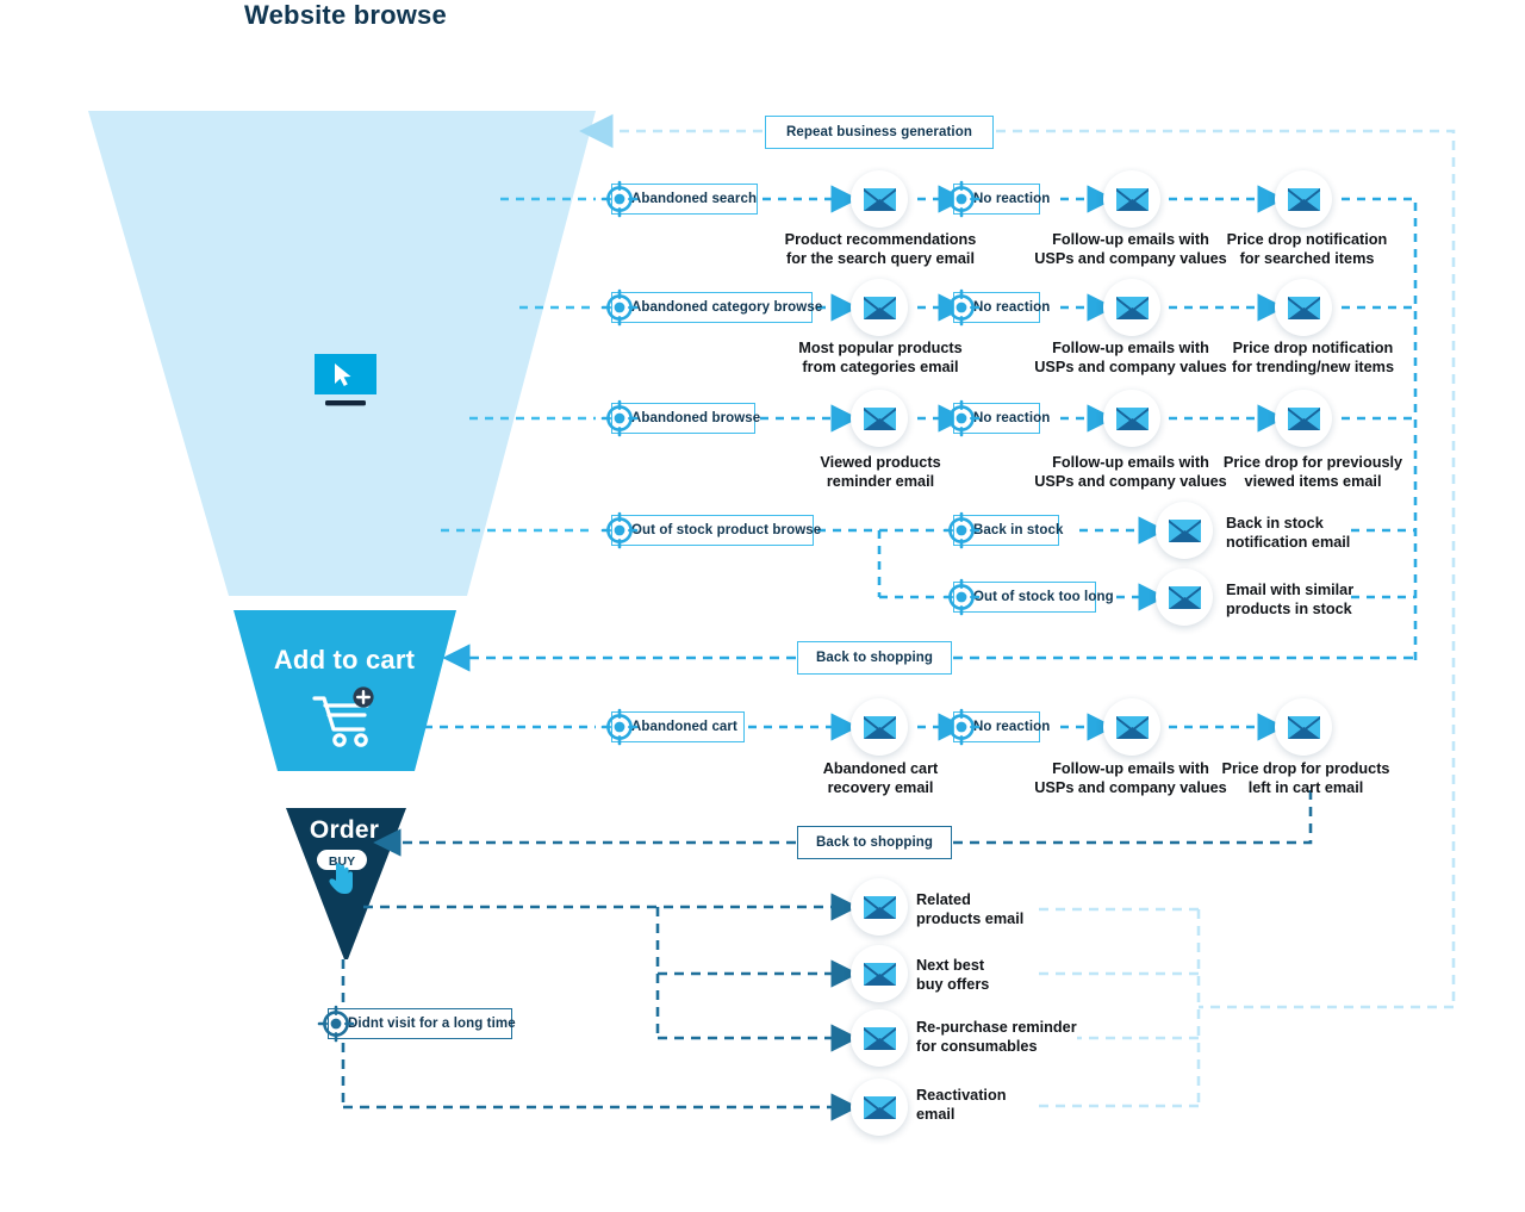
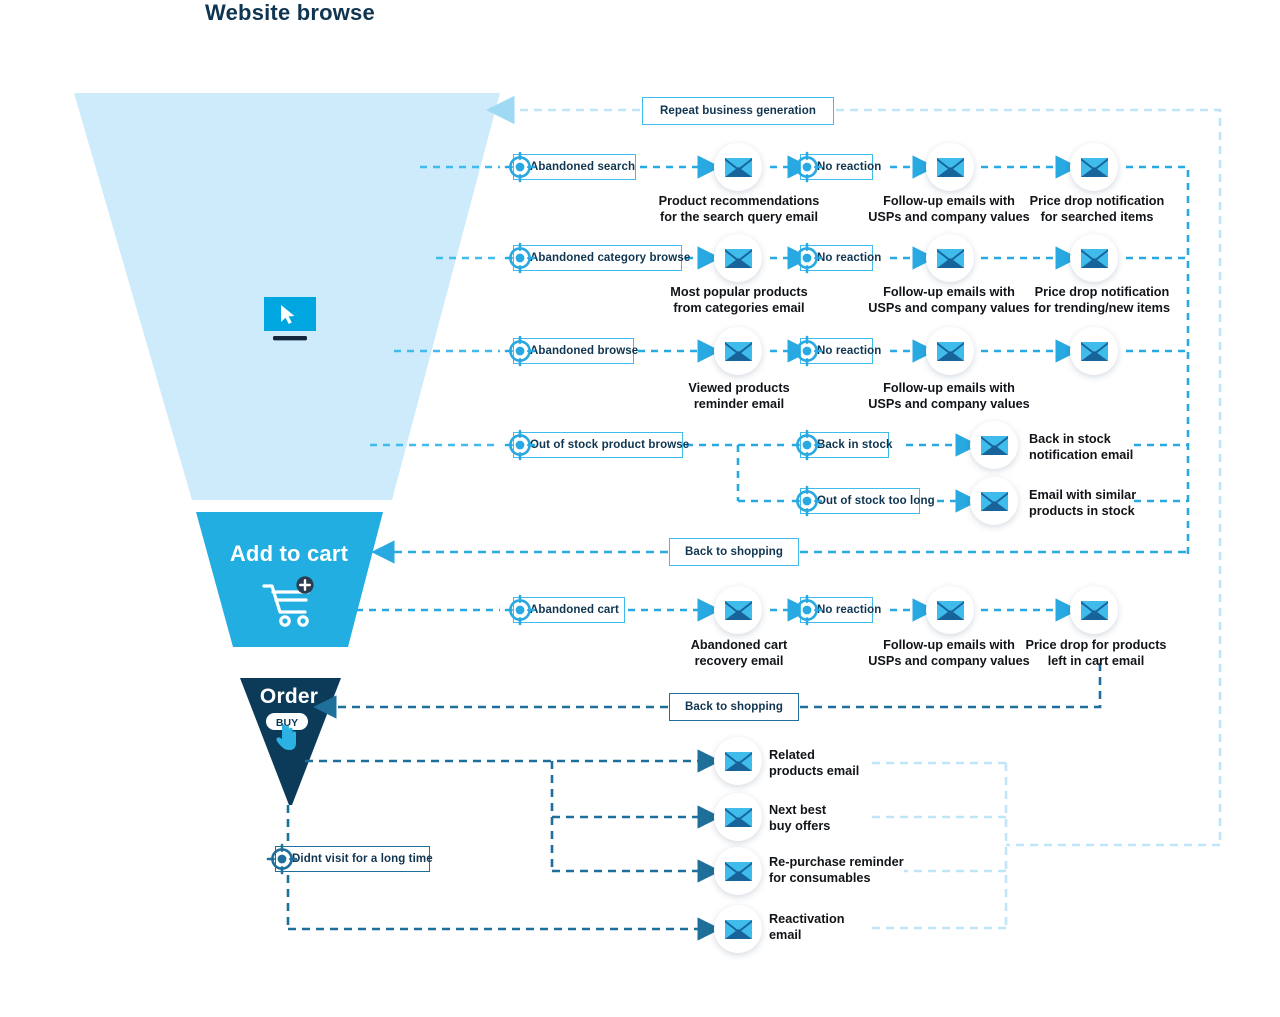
  BUY
  Website browse
  Add to cart
  Order
  Repeat business generation
  Back to shopping
  Back to shopping
  bandoned search
  Product recommendations
  for the search query email
  o reaction
  Follow-up emails with
  USPs and company values
  Price drop notification
  for searched items
  bandoned category browse
  Most popular products
  from categories email
  o reaction
  Follow-up emails with
  USPs and company values
  Price drop notification
  for trending/new items
  bandoned browse
  Viewed products
  reminder email
  o reaction
  Follow-up emails with
  USPs and company values
- Price drop for previously
- viewed items email
  ut of stock product browse
  ack in stock
  Back in stock
  notification email
  ut of stock too long
  Email with similar
  products in stock
  bandoned cart
  Abandoned cart
  recovery email
  o reaction
  Follow-up emails with
  USPs and company values
  Price drop for products
  left in cart email
  idnt visit for a long time
  Related
  products email
  Next best
  buy offers
  Re-purchase reminder
  for consumables
  Reactivation
  email
